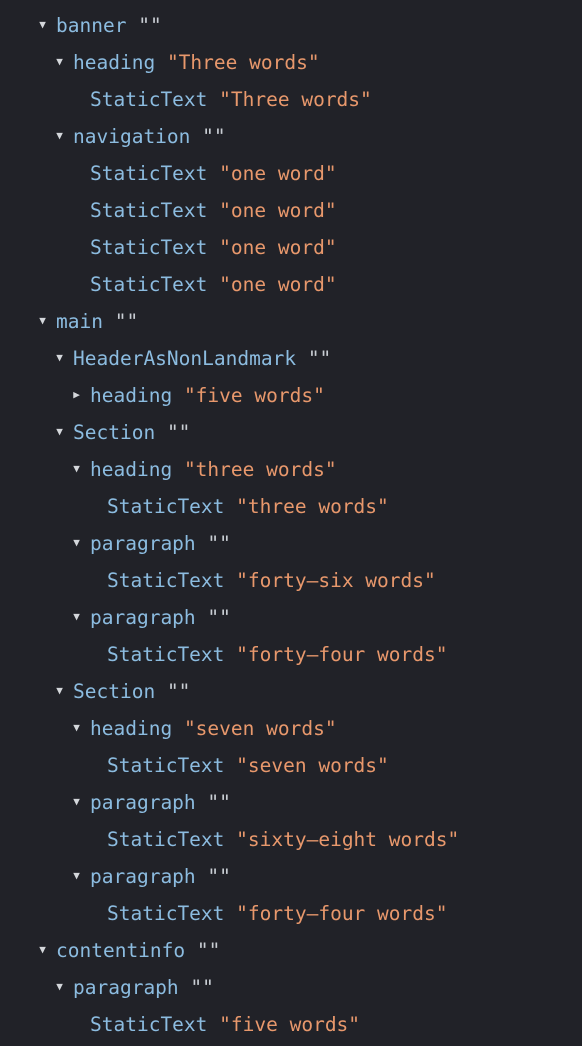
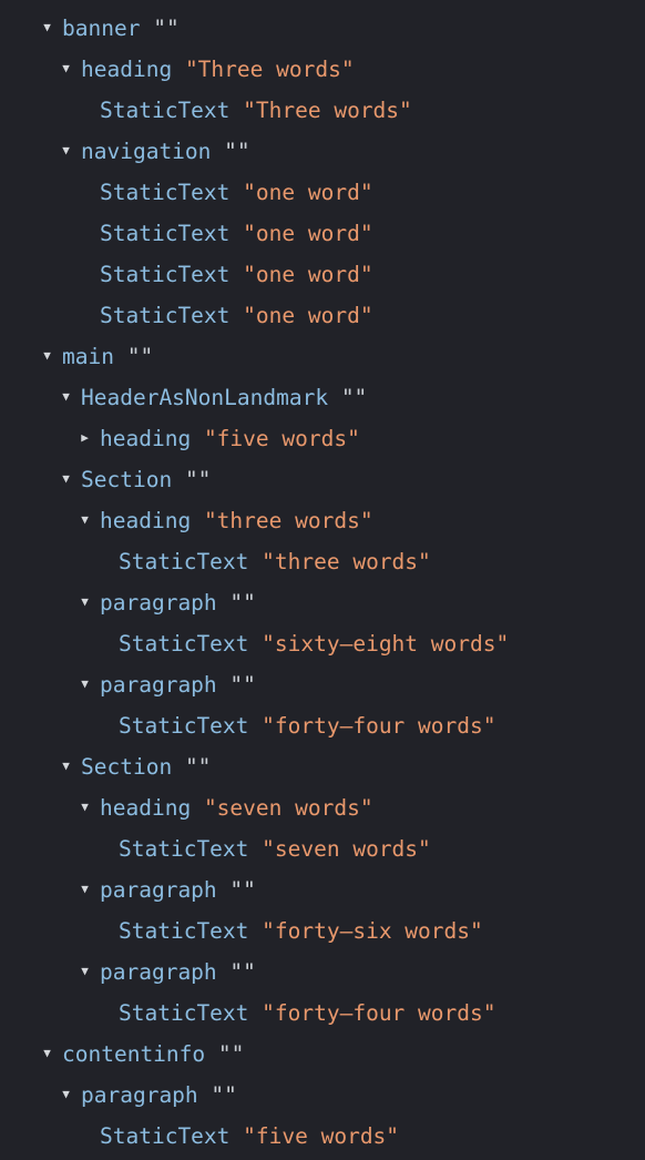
  ▼
  banner
  ""
  ▼
  heading
  "Three words"
  StaticText
  "Three words"
  ▼
  navigation
  ""
  StaticText
  "one word"
  StaticText
  "one word"
  StaticText
  "one word"
  StaticText
  "one word"
  ▼
  main
  ""
  ▼
  HeaderAsNonLandmark
  ""
  ▶
  heading
  "five words"
  ▼
  Section
  ""
  ▼
  heading
  "three words"
  StaticText
  "three words"
  ▼
  paragraph
  ""
  StaticText
- "forty–six words"
+ "sixty–eight words"
  ▼
  paragraph
  ""
  StaticText
  "forty–four words"
  ▼
  Section
  ""
  ▼
  heading
  "seven words"
  StaticText
  "seven words"
  ▼
  paragraph
  ""
  StaticText
- "sixty–eight words"
+ "forty–six words"
  ▼
  paragraph
  ""
  StaticText
  "forty–four words"
  ▼
  contentinfo
  ""
  ▼
  paragraph
  ""
  StaticText
  "five words"
